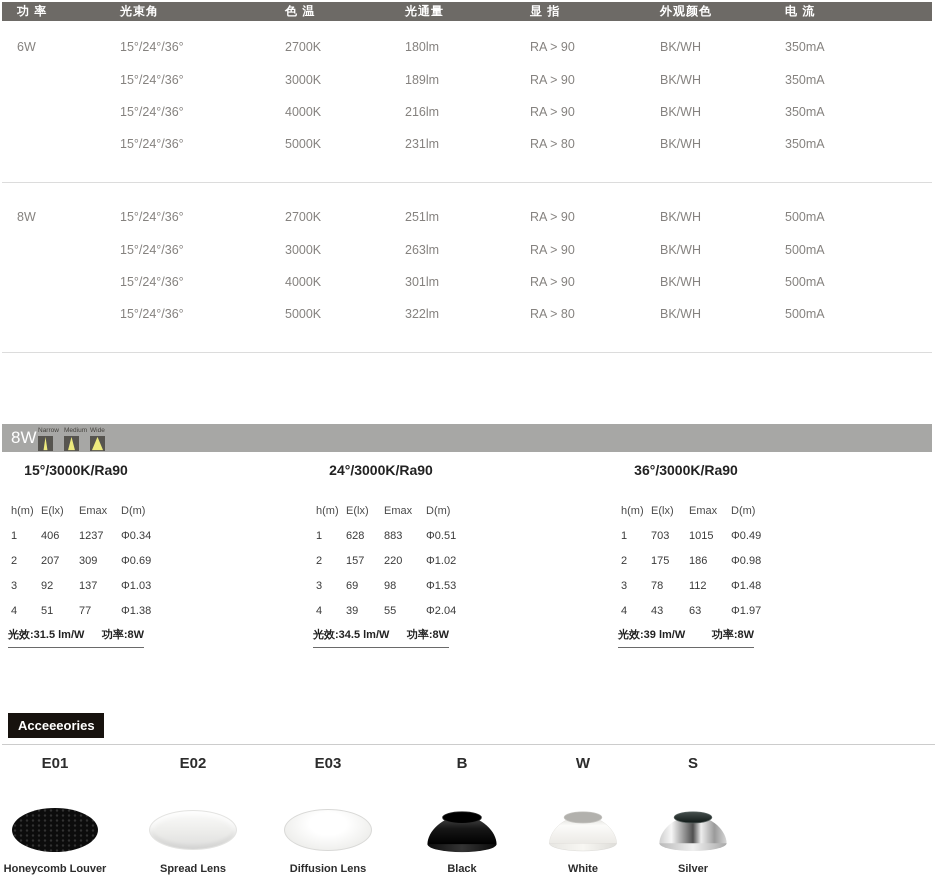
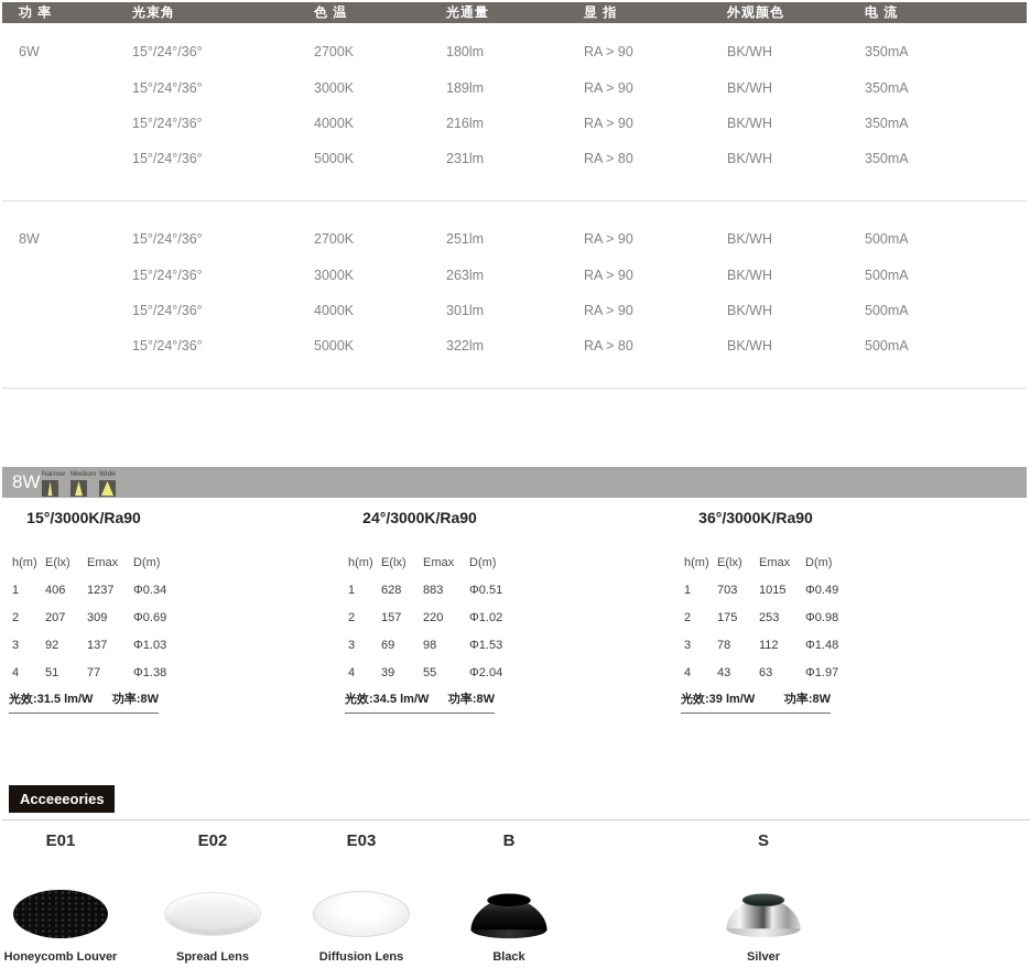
  功 率
  光束角
  色 温
  光通量
  显 指
  外观颜色
  电 流
  6W
  15°/24°/36°
  2700K
  180lm
  RA > 90
  BK/WH
  350mA
  15°/24°/36°
  3000K
  189lm
  RA > 90
  BK/WH
  350mA
  15°/24°/36°
  4000K
  216lm
  RA > 90
  BK/WH
  350mA
  15°/24°/36°
  5000K
  231lm
  RA > 80
  BK/WH
  350mA
  8W
  15°/24°/36°
  2700K
  251lm
  RA > 90
  BK/WH
  500mA
  15°/24°/36°
  3000K
  263lm
  RA > 90
  BK/WH
  500mA
  15°/24°/36°
  4000K
  301lm
  RA > 90
  BK/WH
  500mA
  15°/24°/36°
  5000K
  322lm
  RA > 80
  BK/WH
  500mA
  8W
  15°/3000K/Ra90
  h(m)
  E(lx)
  Emax
  D(m)
  1
  406
  1237
  Φ0.34
  2
  207
  309
  Φ0.69
  3
  92
  137
  Φ1.03
  4
  51
  77
  Φ1.38
  光效:31.5 lm/W
  功率:8W
  24°/3000K/Ra90
  h(m)
  E(lx)
  Emax
  D(m)
  1
  628
  883
  Φ0.51
  2
  157
  220
  Φ1.02
  3
  69
  98
  Φ1.53
  4
  39
  55
  Φ2.04
  光效:34.5 lm/W
  功率:8W
  36°/3000K/Ra90
  h(m)
  E(lx)
  Emax
  D(m)
  1
  703
  1015
  Φ0.49
  2
  175
- 186
+ 253
  Φ0.98
  3
  78
  112
  Φ1.48
  4
  43
  63
  Φ1.97
  光效:39 lm/W
  功率:8W
  Acceeeories
  E01
  Honeycomb Louver
  E02
  Spread Lens
  E03
  Diffusion Lens
  B
  Black
- W
- White
  S
  Silver
